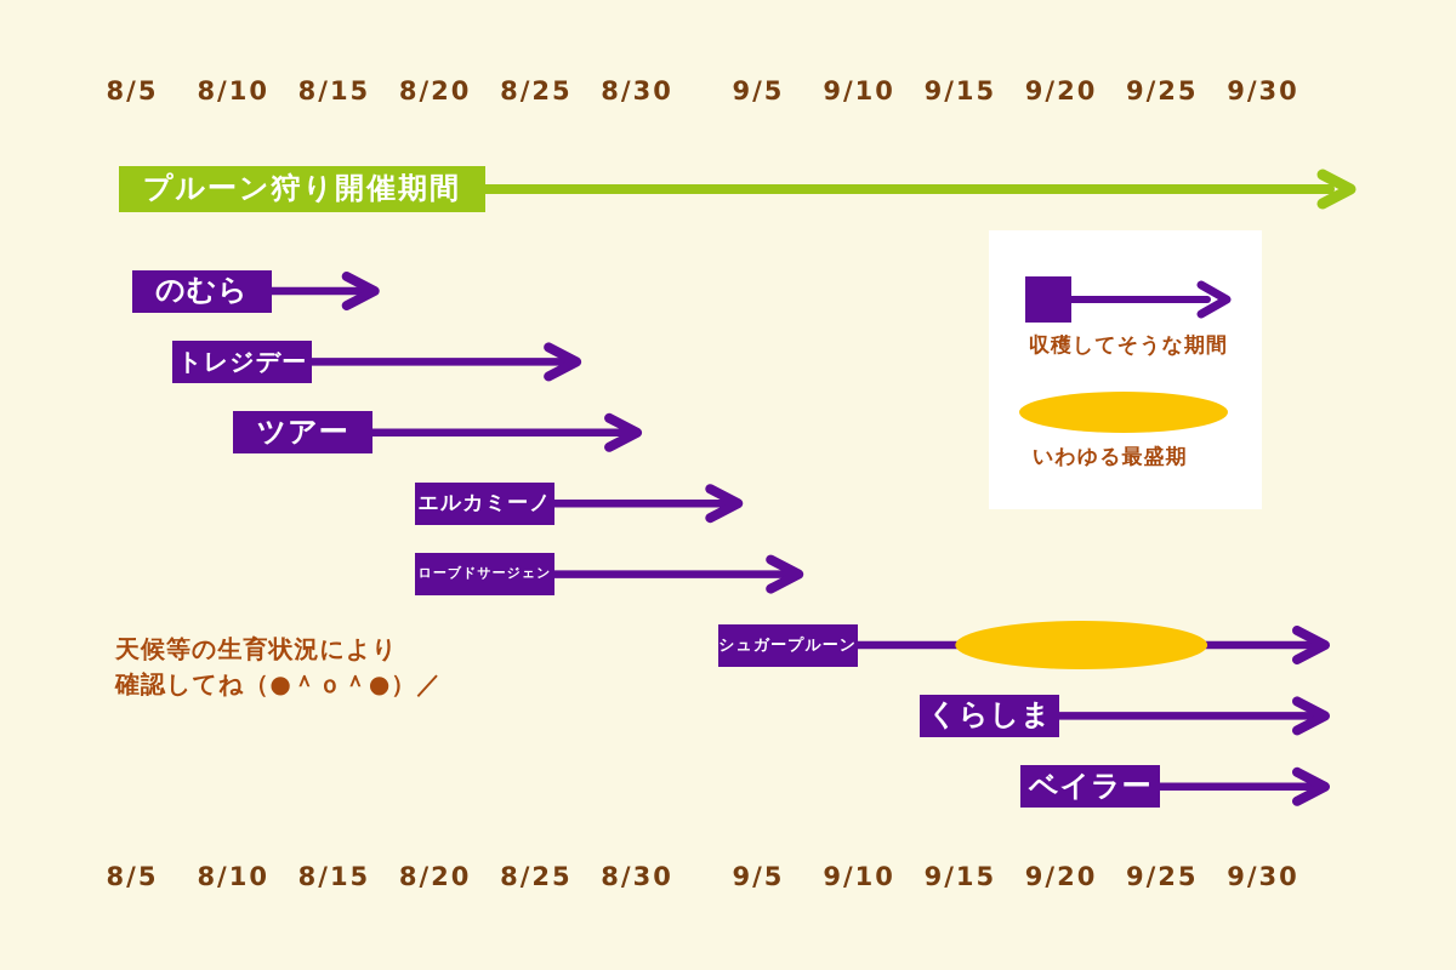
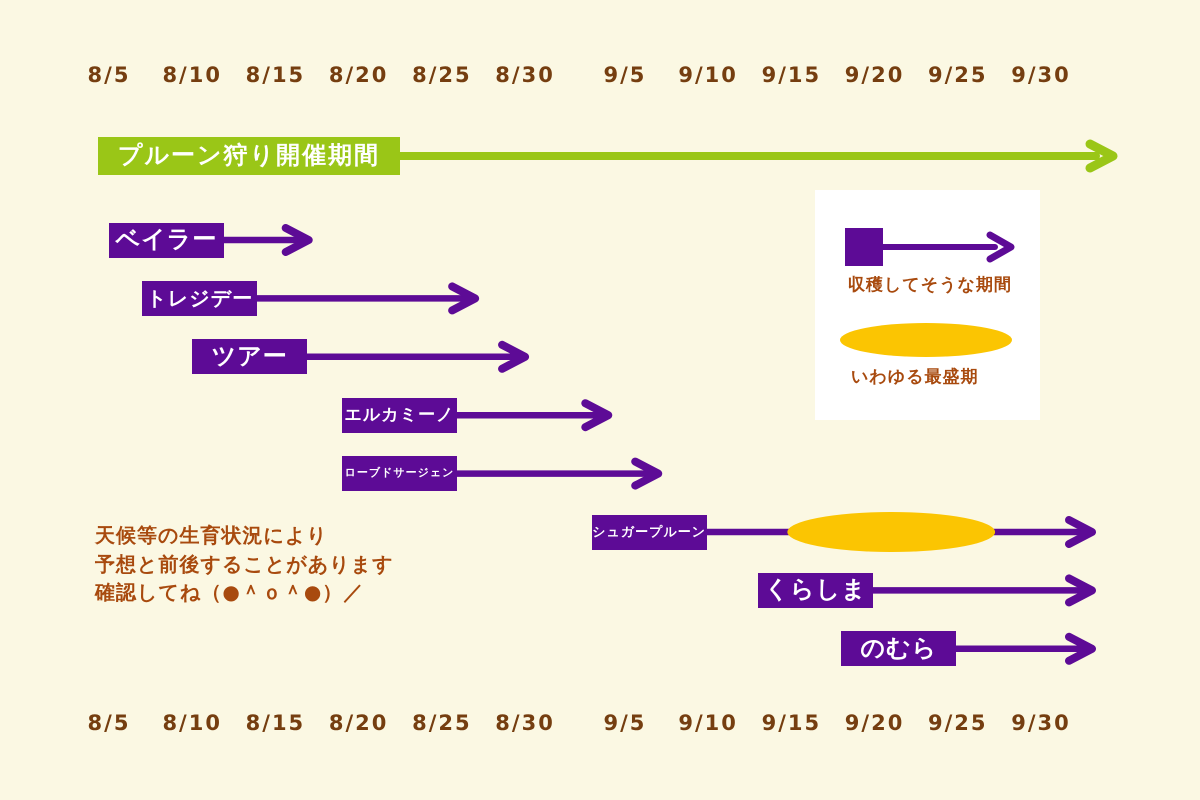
  8/5
  8/10
  8/15
  8/20
  8/25
  8/30
  9/5
  9/10
  9/15
  9/20
  9/25
  9/30
  プルーン狩り開催期間
- のむら
+ ベイラー
  トレジデー
  ツアー
  エルカミーノ
  ローブドサージェン
  シュガープルーン
  くらしま
- ベイラー
+ のむら
  収穫してそうな期間
  いわゆる最盛期
  天候等の生育状況により
+ 予想と前後することがあります
  確認してね（●＾ｏ＾●）／
  8/5
  8/10
  8/15
  8/20
  8/25
  8/30
  9/5
  9/10
  9/15
  9/20
  9/25
  9/30
